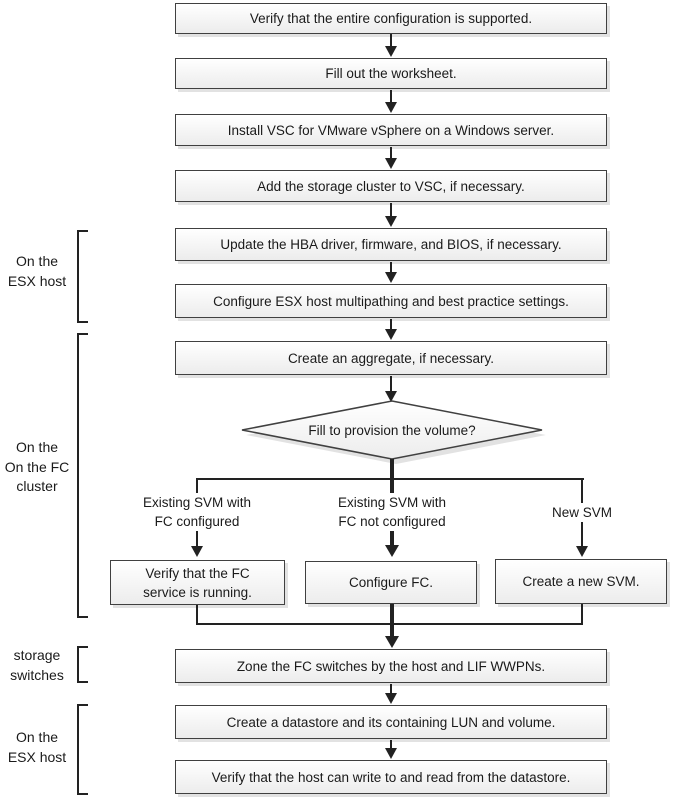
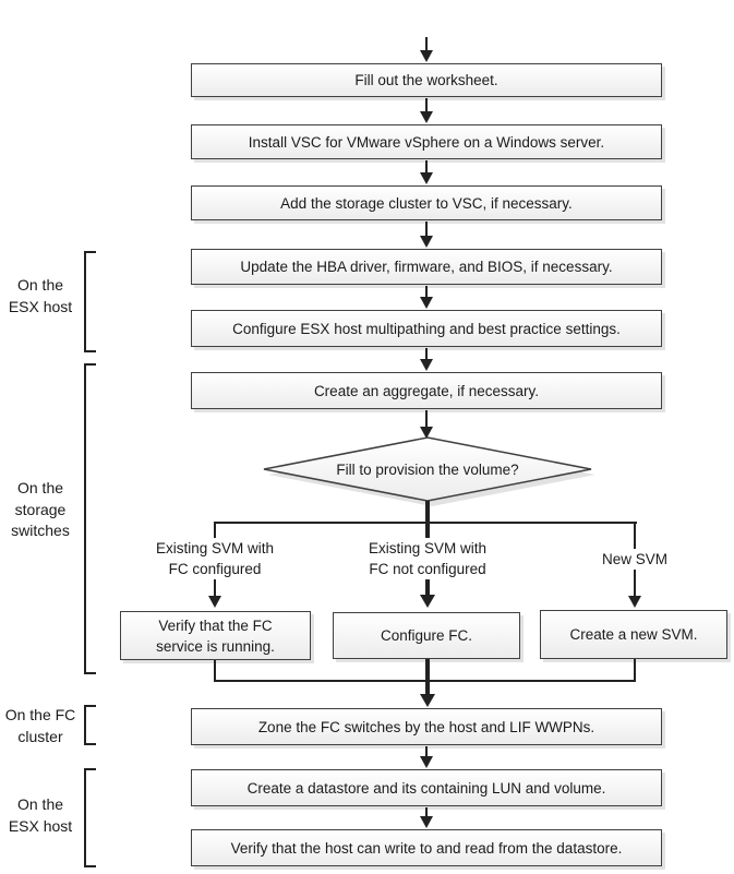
  On the
  ESX host
  On the
- On the FC
+ storage
- cluster
+ switches
- storage
+ On the FC
- switches
+ cluster
  On the
  ESX host
- Verify that the entire configuration is supported.
  Fill out the worksheet.
  Install VSC for VMware vSphere on a Windows server.
  Add the storage cluster to VSC, if necessary.
  Update the HBA driver, firmware, and BIOS, if necessary.
  Configure ESX host multipathing and best practice settings.
  Create an aggregate, if necessary.
  Fill to provision the volume?
  Existing SVM with
  FC configured
  Existing SVM with
  FC not configured
  New SVM
  Verify that the FC
  service is running.
  Configure FC.
  Create a new SVM.
  Zone the FC switches by the host and LIF WWPNs.
  Create a datastore and its containing LUN and volume.
  Verify that the host can write to and read from the datastore.
